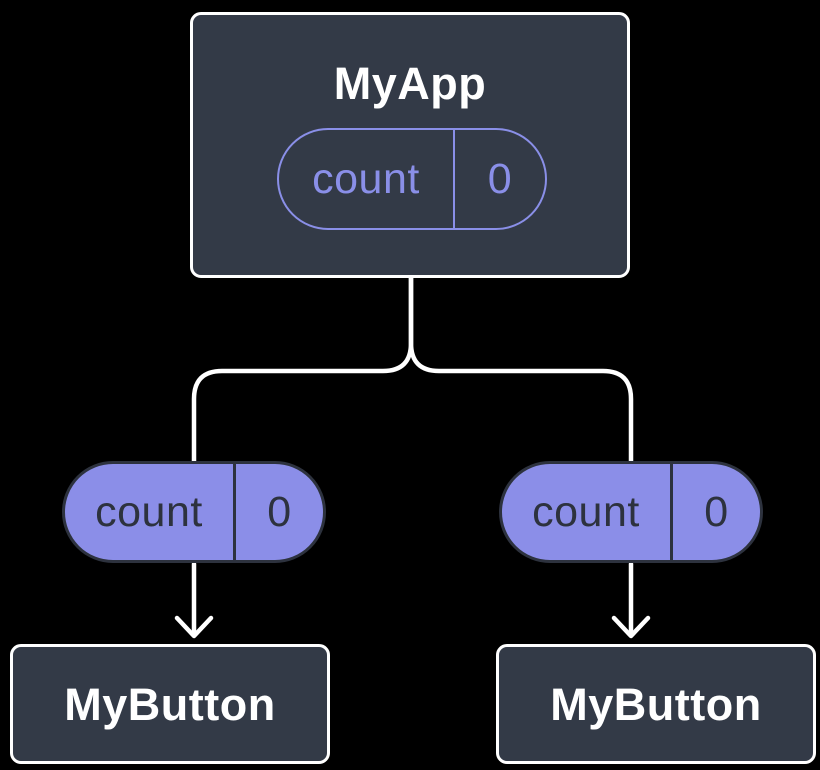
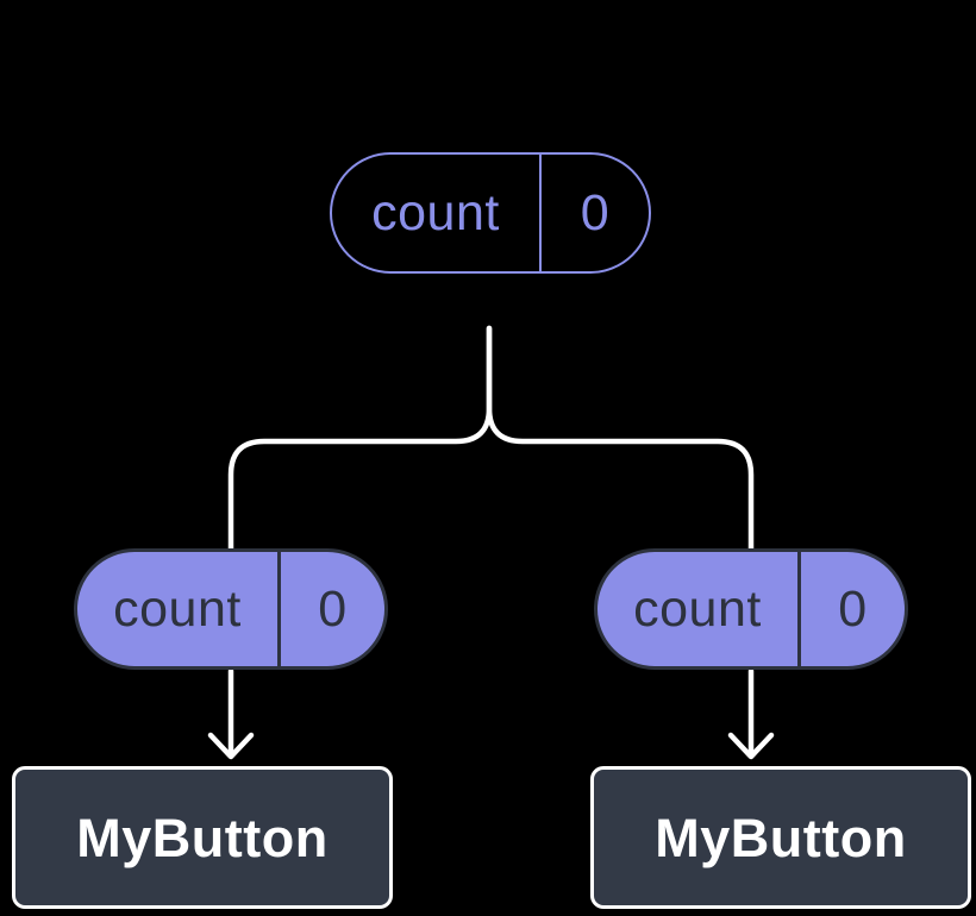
- MyApp
  count
  0
  count
  0
  count
  0
  MyButton
  MyButton
